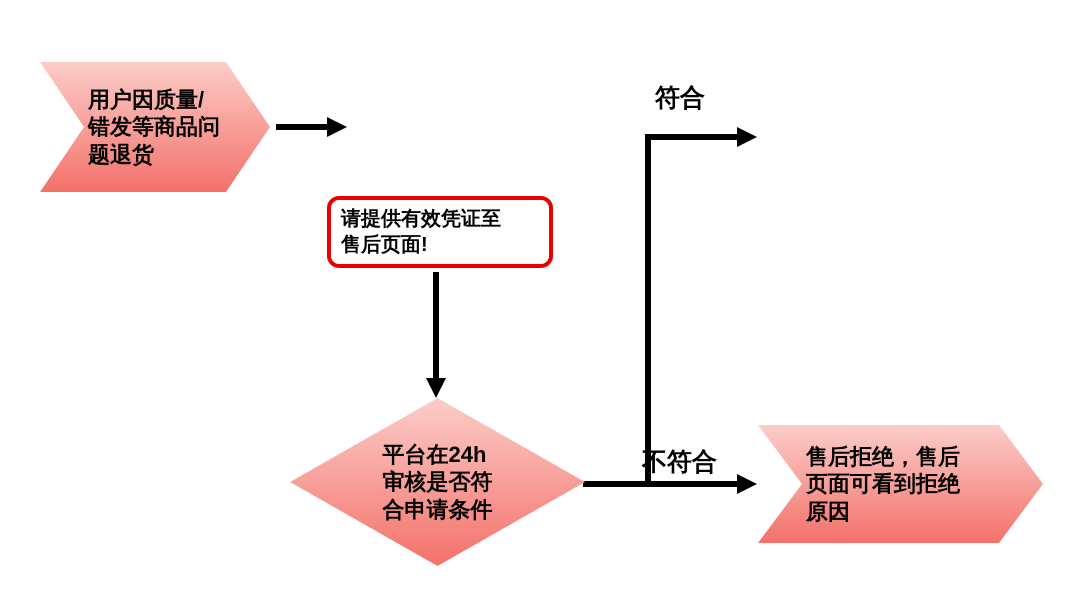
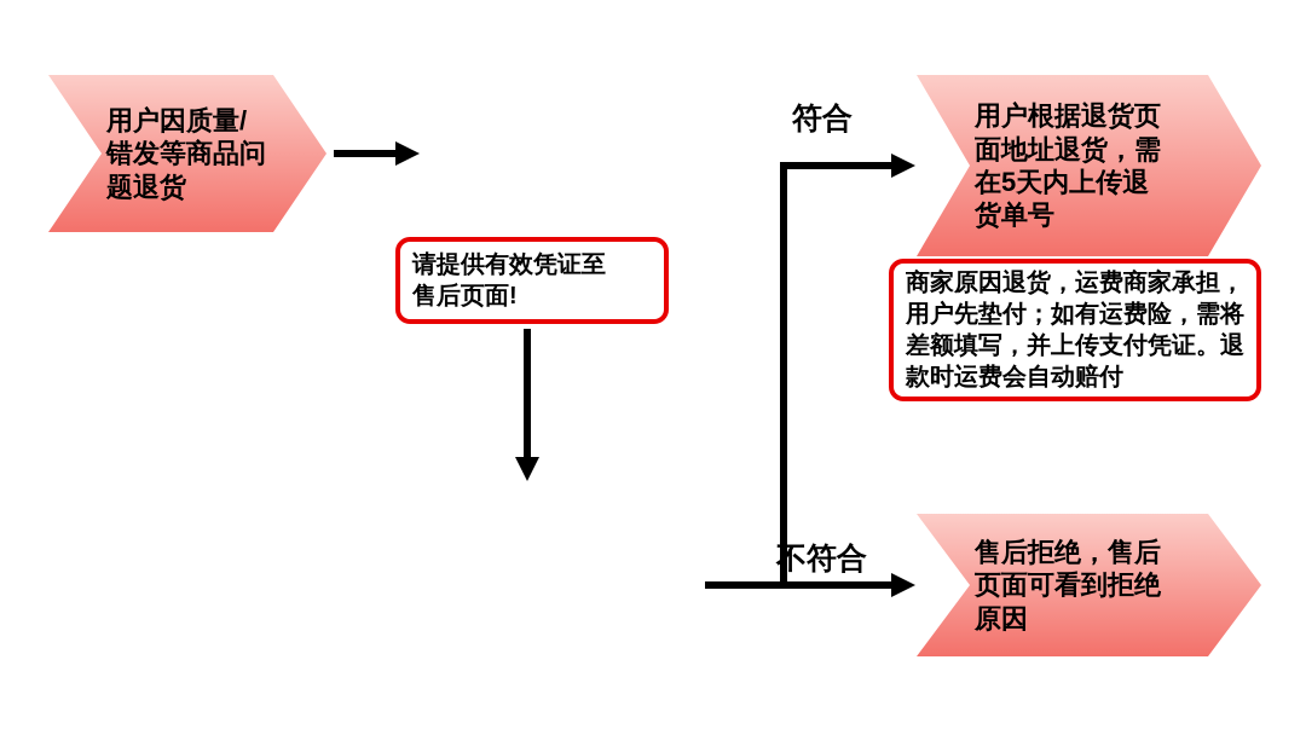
  用户因质量/
  错发等商品问
  题退货
  请提供有效凭证至
  售后页面!
- 平台在24h
- 审核是否符
- 合申请条件
  符合
  不符合
+ 用户根据退货页
+ 面地址退货，需
+ 在5天内上传退
+ 货单号
+ 商家原因退货，运费商家承担，
+ 用户先垫付；如有运费险，需将
+ 差额填写，并上传支付凭证。退
+ 款时运费会自动赔付
  售后拒绝，售后
  页面可看到拒绝
  原因
